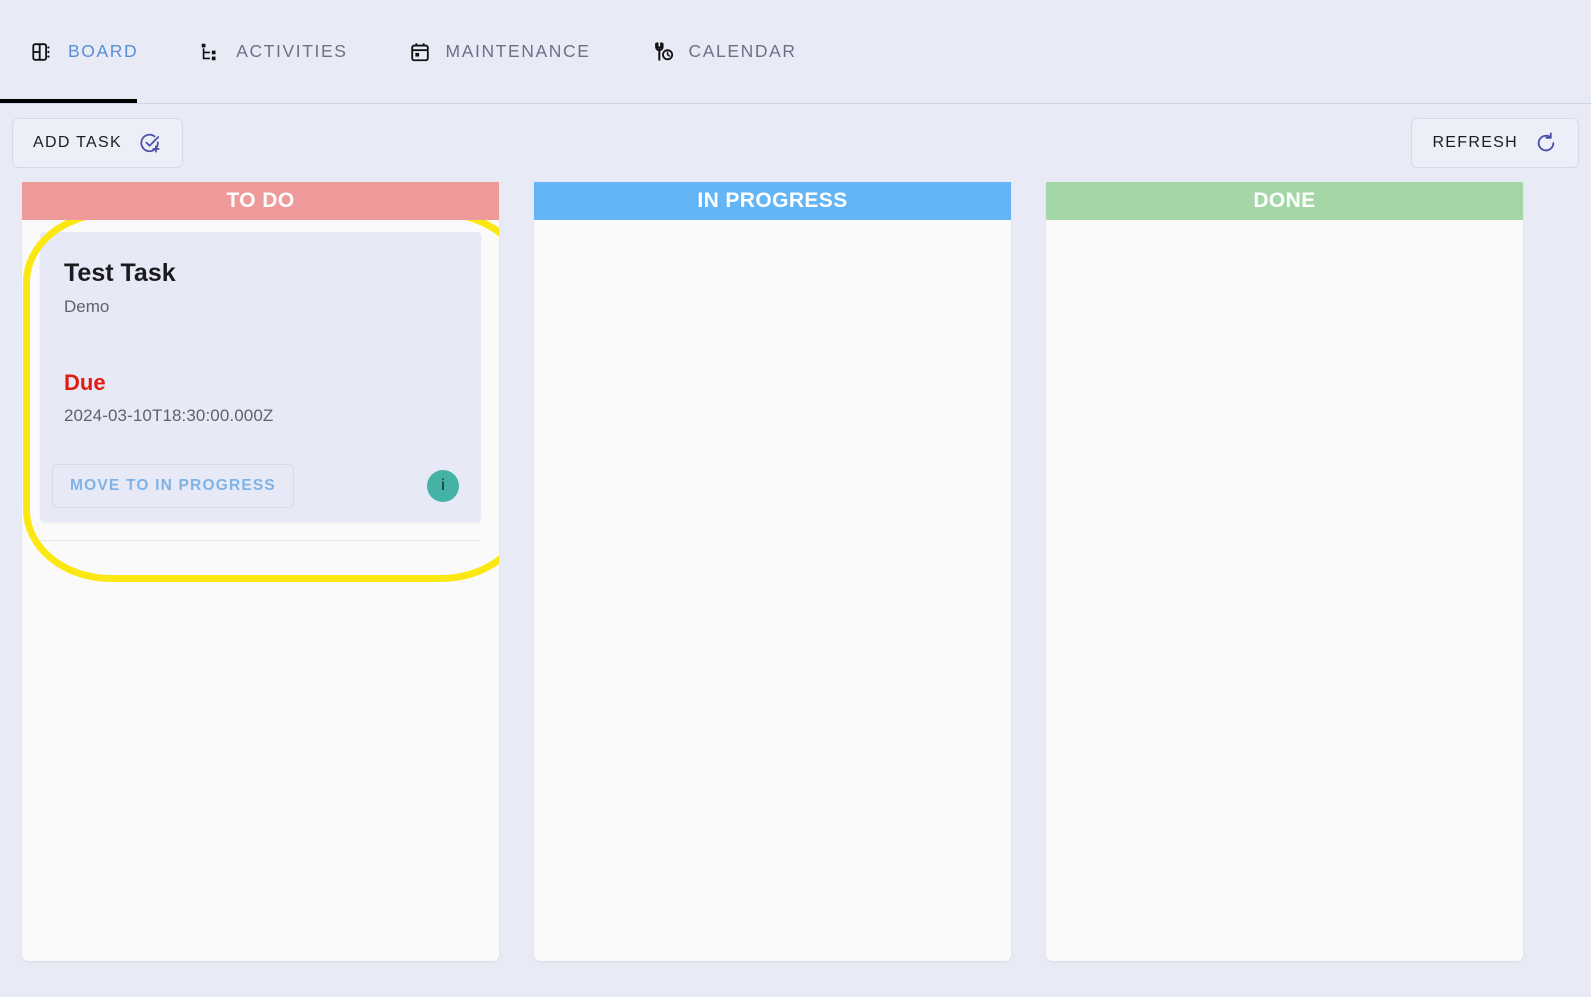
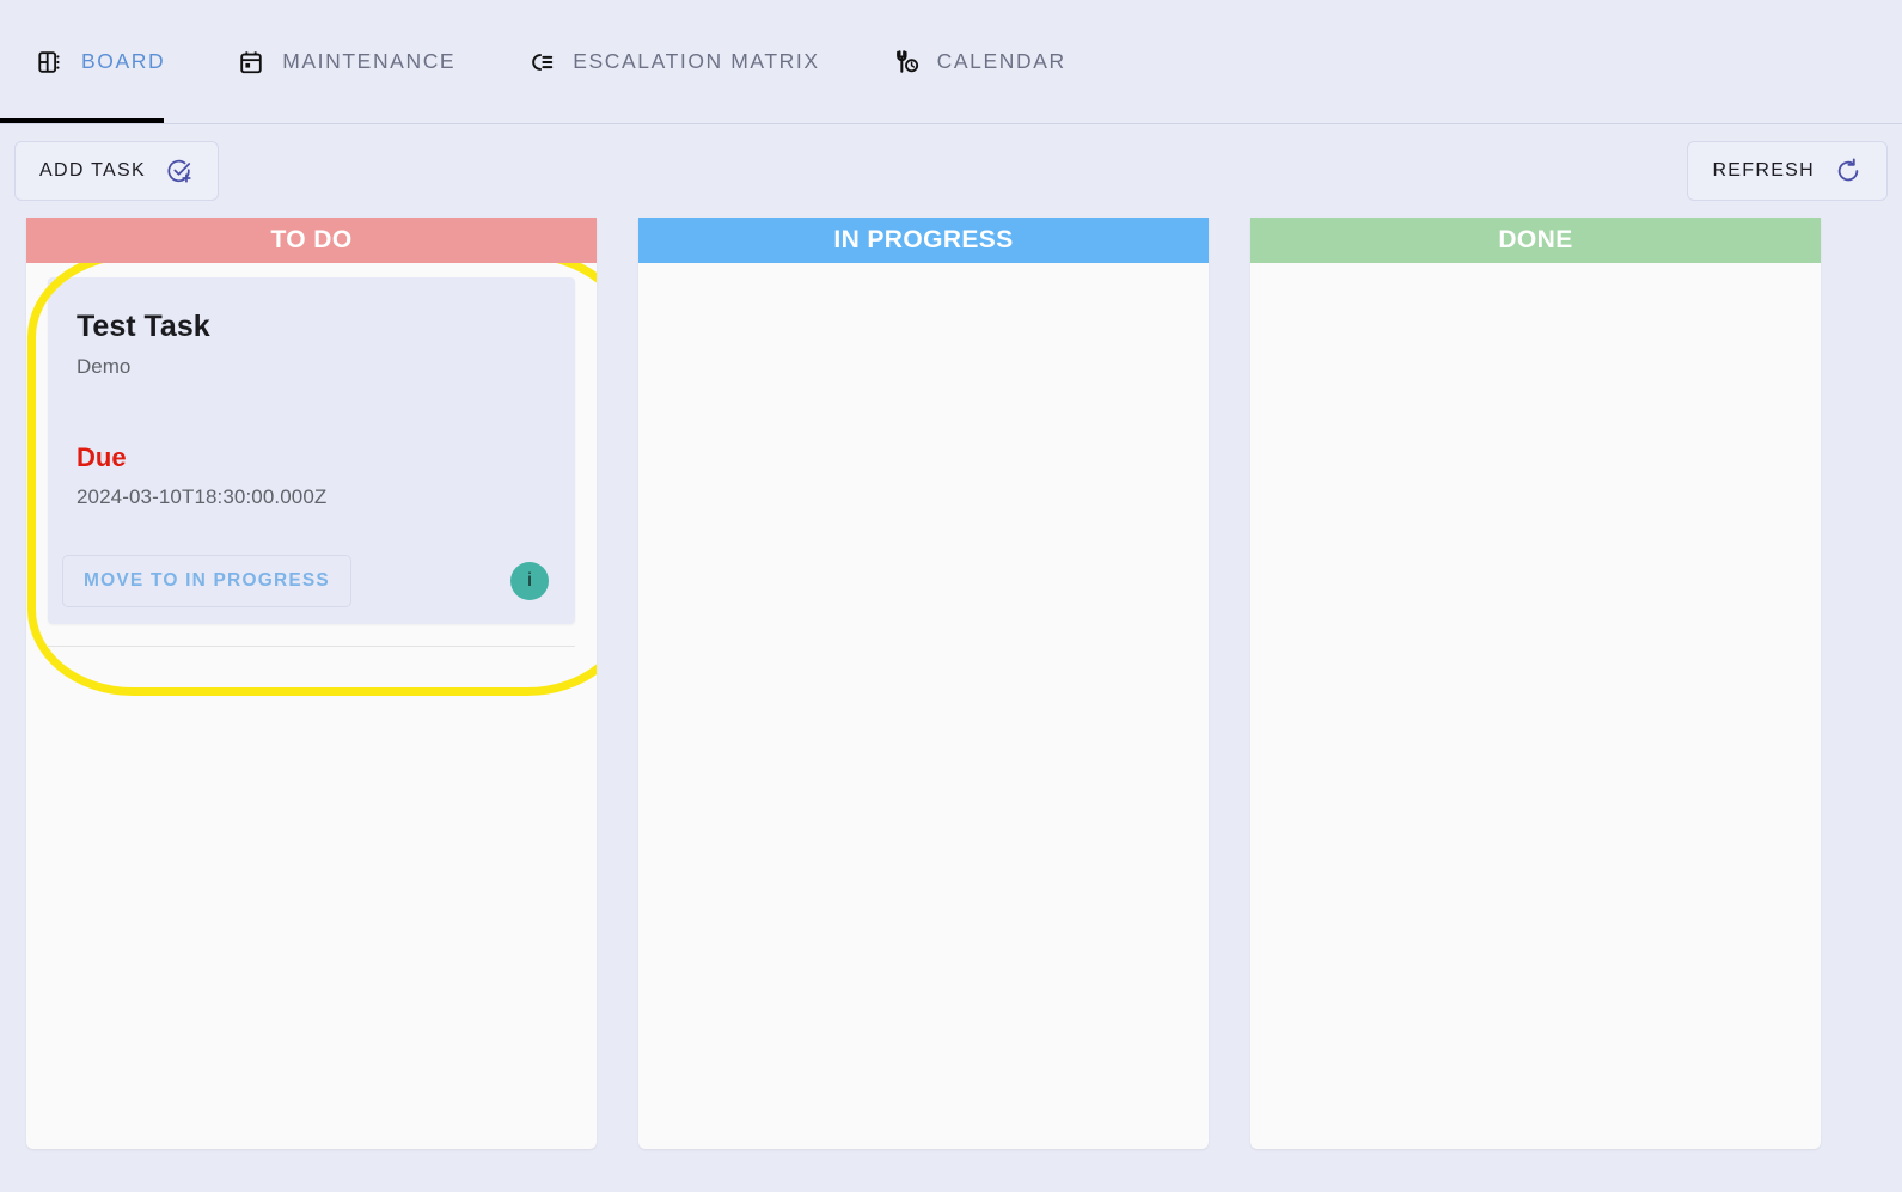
  BOARD
- ACTIVITIES
  MAINTENANCE
+ ESCALATION MATRIX
  CALENDAR
  ADD TASK
  REFRESH
  TO DO
  Test Task
  Demo
  Due
  2024-03-10T18:30:00.000Z
  MOVE TO IN PROGRESS
  i
  IN PROGRESS
  DONE
